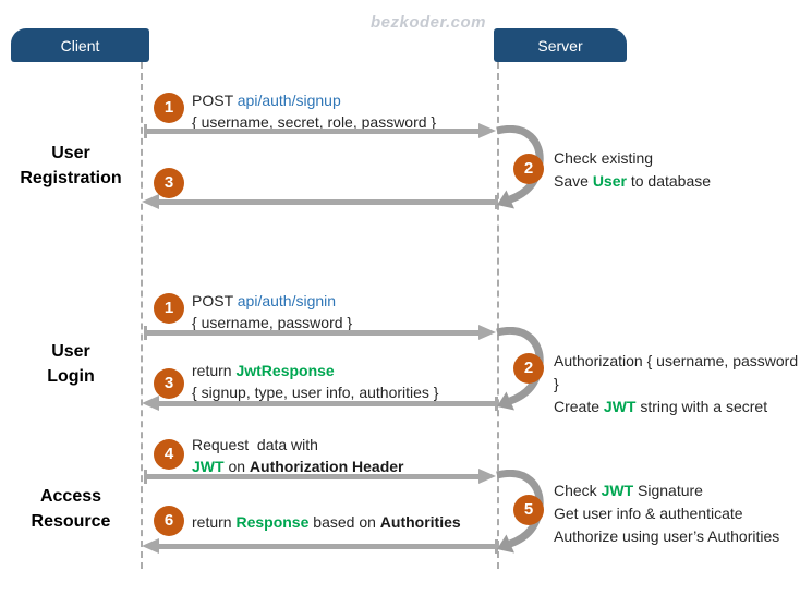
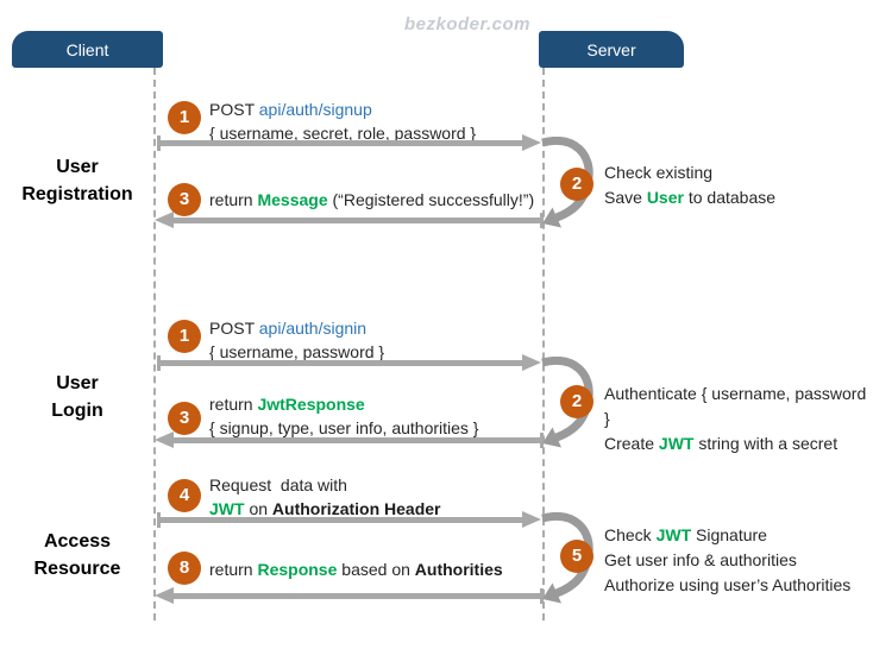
  bezkoder.com
  Client
  Server
  User
  Registration
  User
  Login
  Access
  Resource
  1
  POST api/auth/signup
  { username, secret, role, password }
  2
  Check existing
  Save User to database
  3
+ return Message (“Registered successfully!”)
  1
  POST api/auth/signin
  { username, password }
  2
- Authorization { username, password }
+ Authenticate { username, password }
  Create JWT string with a secret
  3
  return JwtResponse
  { signup, type, user info, authorities }
  4
  Request data with
  JWT on Authorization Header
  5
  Check JWT Signature
- Get user info & authenticate
+ Get user info & authorities
  Authorize using user’s Authorities
- 6
+ 8
  return Response based on Authorities
